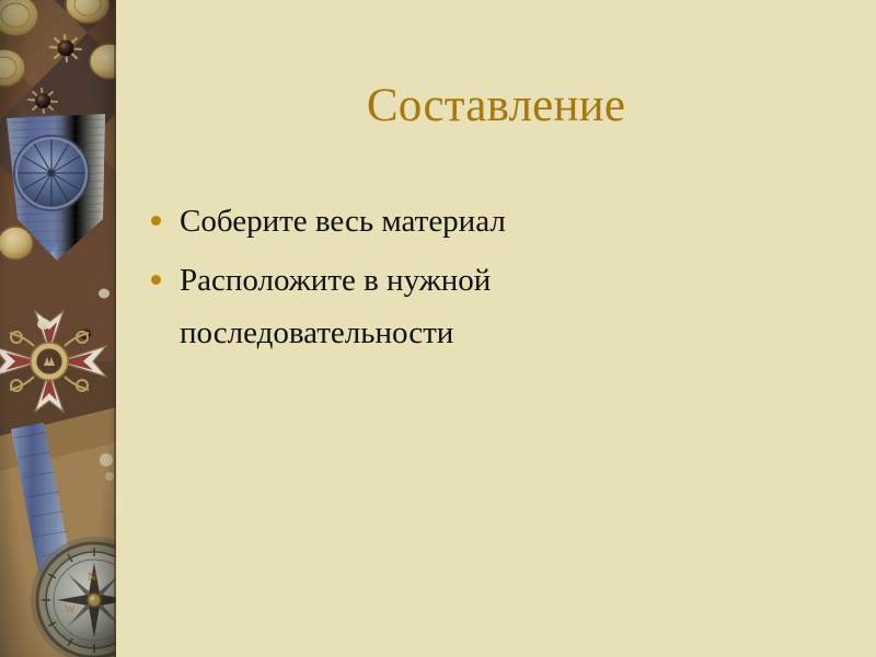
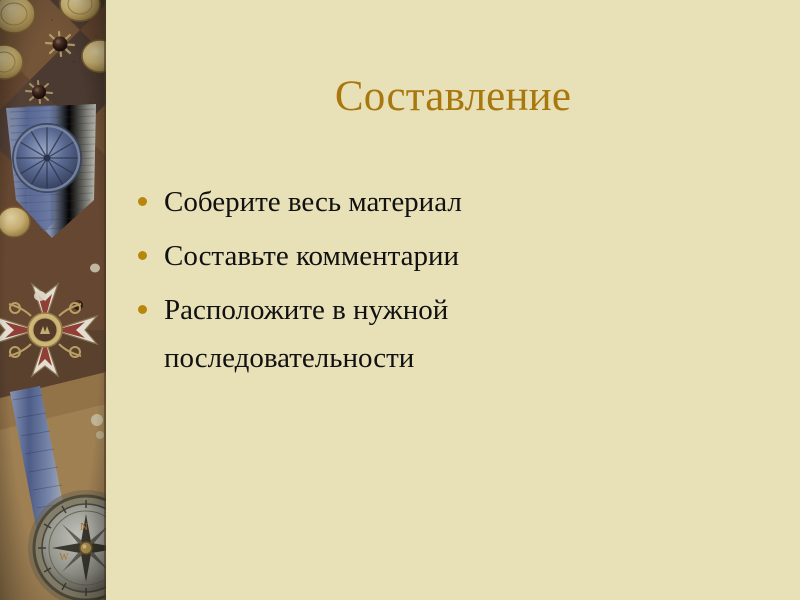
  Составление
  Соберите весь материал
+ Составьте комментарии
  Расположите в нужной последовательности
